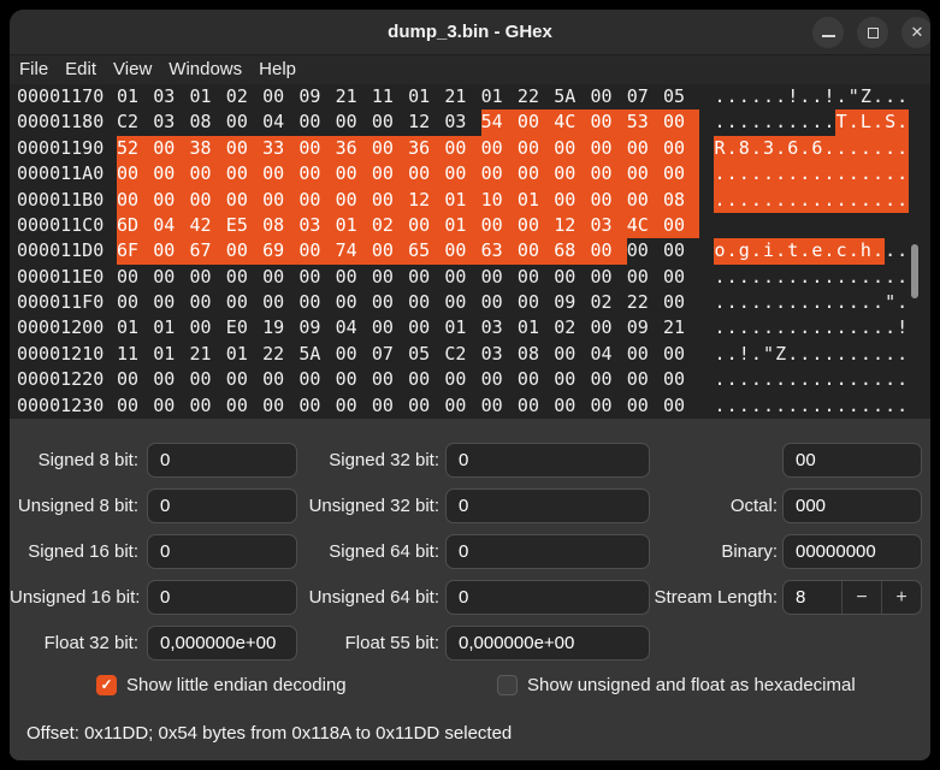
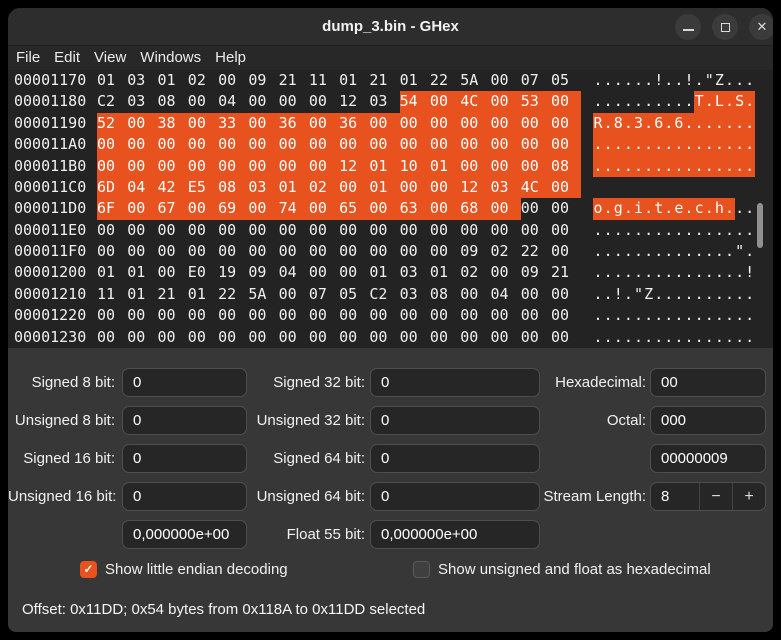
  dump_3.bin - GHex
  ✕
  File
  Edit
  View
  Windows
  Help
  00001170
  01 03 01 02 00 09 21 11 01 21 01 22 5A 00 07 05
  ......!..!."Z...
  00001180
  C2 03 08 00 04 00 00 00 12 03 54 00 4C 00 53 00
  ..........T.L.S.
  00001190
  52 00 38 00 33 00 36 00 36 00 00 00 00 00 00 00
  R.8.3.6.6.......
  000011A0
  00 00 00 00 00 00 00 00 00 00 00 00 00 00 00 00
  ................
  000011B0
  00 00 00 00 00 00 00 00 12 01 10 01 00 00 00 08
  ................
  000011C0
  6D 04 42 E5 08 03 01 02 00 01 00 00 12 03 4C 00
  000011D0
  6F 00 67 00 69 00 74 00 65 00 63 00 68 00 00 00
  o.g.i.t.e.c.h...
  000011E0
  00 00 00 00 00 00 00 00 00 00 00 00 00 00 00 00
  ................
  000011F0
  00 00 00 00 00 00 00 00 00 00 00 00 09 02 22 00
  ..............".
  00001200
  01 01 00 E0 19 09 04 00 00 01 03 01 02 00 09 21
  ...............!
  00001210
  11 01 21 01 22 5A 00 07 05 C2 03 08 00 04 00 00
  ..!."Z..........
  00001220
  00 00 00 00 00 00 00 00 00 00 00 00 00 00 00 00
  ................
  00001230
  00 00 00 00 00 00 00 00 00 00 00 00 00 00 00 00
  ................
  Signed 8 bit:
  0
  Signed 32 bit:
  0
+ Hexadecimal:
  00
  Unsigned 8 bit:
  0
  Unsigned 32 bit:
  0
  Octal:
  000
  Signed 16 bit:
  0
  Signed 64 bit:
  0
- Binary:
- 00000000
+ 00000009
  Unsigned 16 bit:
  0
  Unsigned 64 bit:
  0
  Stream Length:
  8
  −
  +
- Float 32 bit:
  0,000000e+00
  Float 55 bit:
  0,000000e+00
  ✓
  Show little endian decoding
  Show unsigned and float as hexadecimal
  Offset: 0x11DD; 0x54 bytes from 0x118A to 0x11DD selected
